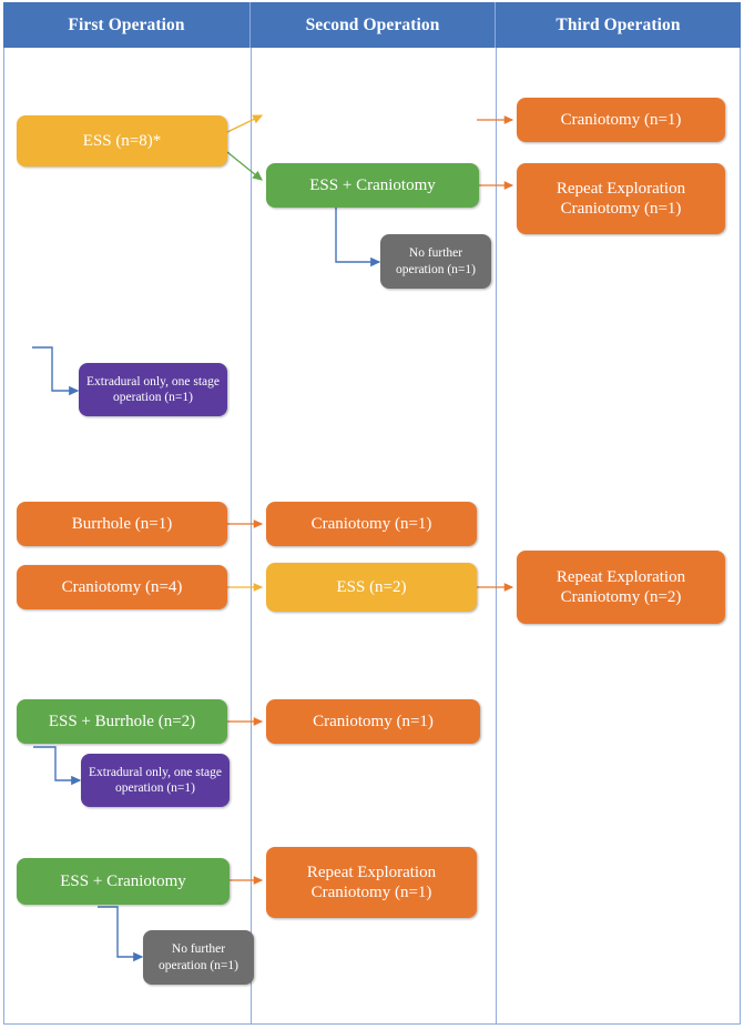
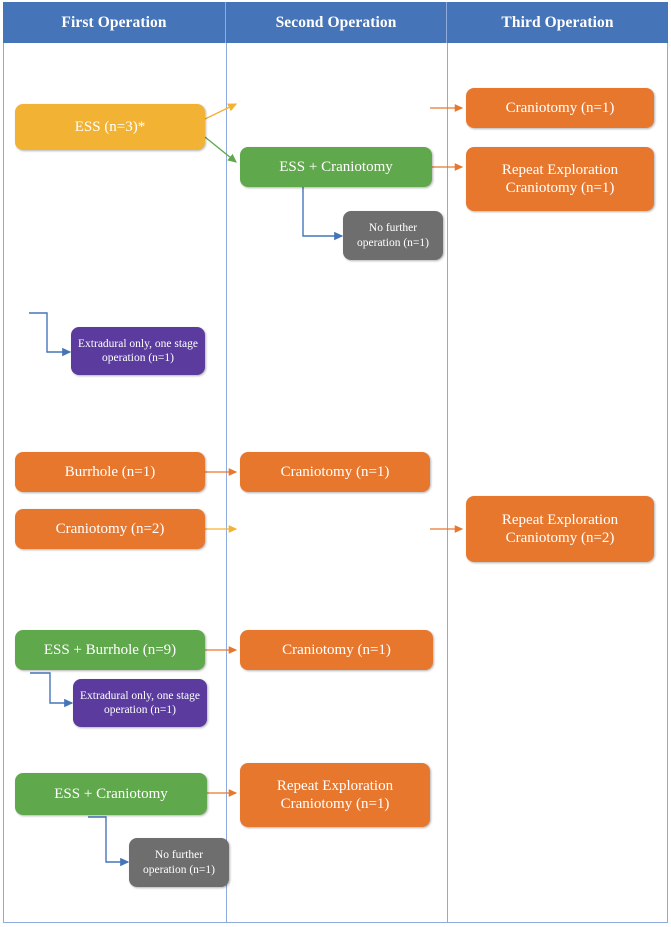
  First Operation
  Second Operation
  Third Operation
- ESS (n=8)*
+ ESS (n=3)*
  Craniotomy (n=1)
  ESS + Craniotomy
  Repeat Exploration Craniotomy (n=1)
  No further operation (n=1)
  Extradural only, one stage operation (n=1)
  Burrhole (n=1)
  Craniotomy (n=1)
- Craniotomy (n=4)
+ Craniotomy (n=2)
- ESS (n=2)
  Repeat Exploration Craniotomy (n=2)
- ESS + Burrhole (n=2)
+ ESS + Burrhole (n=9)
  Craniotomy (n=1)
  Extradural only, one stage operation (n=1)
  ESS + Craniotomy
  Repeat Exploration Craniotomy (n=1)
  No further operation (n=1)
